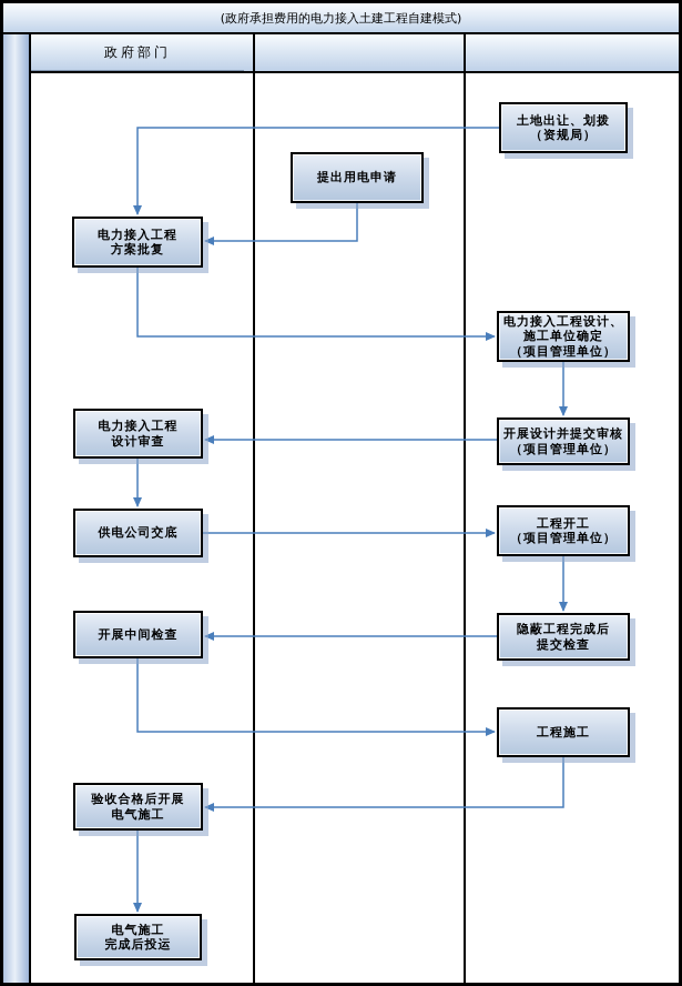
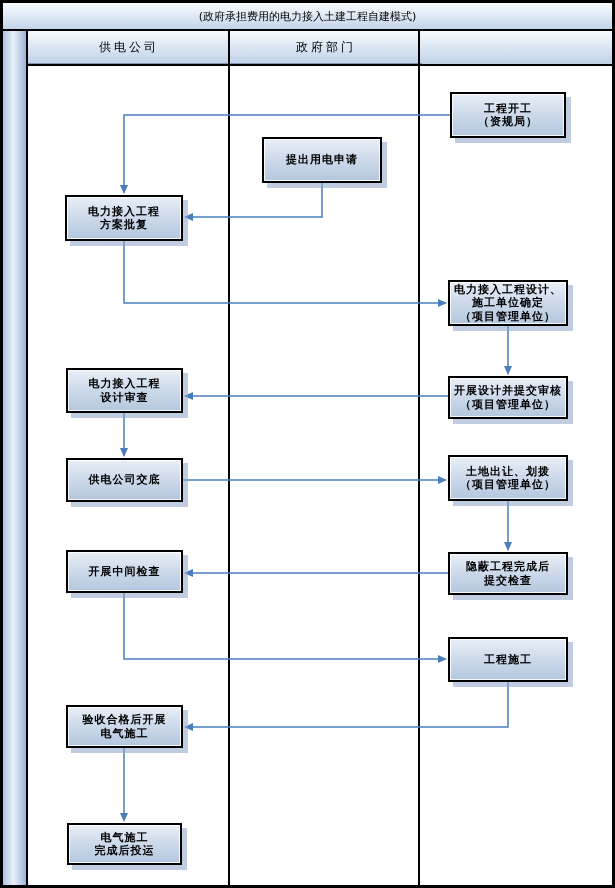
  (政府承担费用的电力接入土建工程自建模式)
+ 供电公司
  政府部门
- 土地出让、划拨
+ 工程开工
  （资规局）
  提出用电申请
  电力接入工程
  方案批复
  电力接入工程设计、
  施工单位确定
  （项目管理单位）
  电力接入工程
  设计审查
  开展设计并提交审核
  （项目管理单位）
- 工程开工
+ 土地出让、划拨
  （项目管理单位）
  供电公司交底
  开展中间检查
  隐蔽工程完成后
  提交检查
  工程施工
  验收合格后开展
  电气施工
  电气施工
  完成后投运
